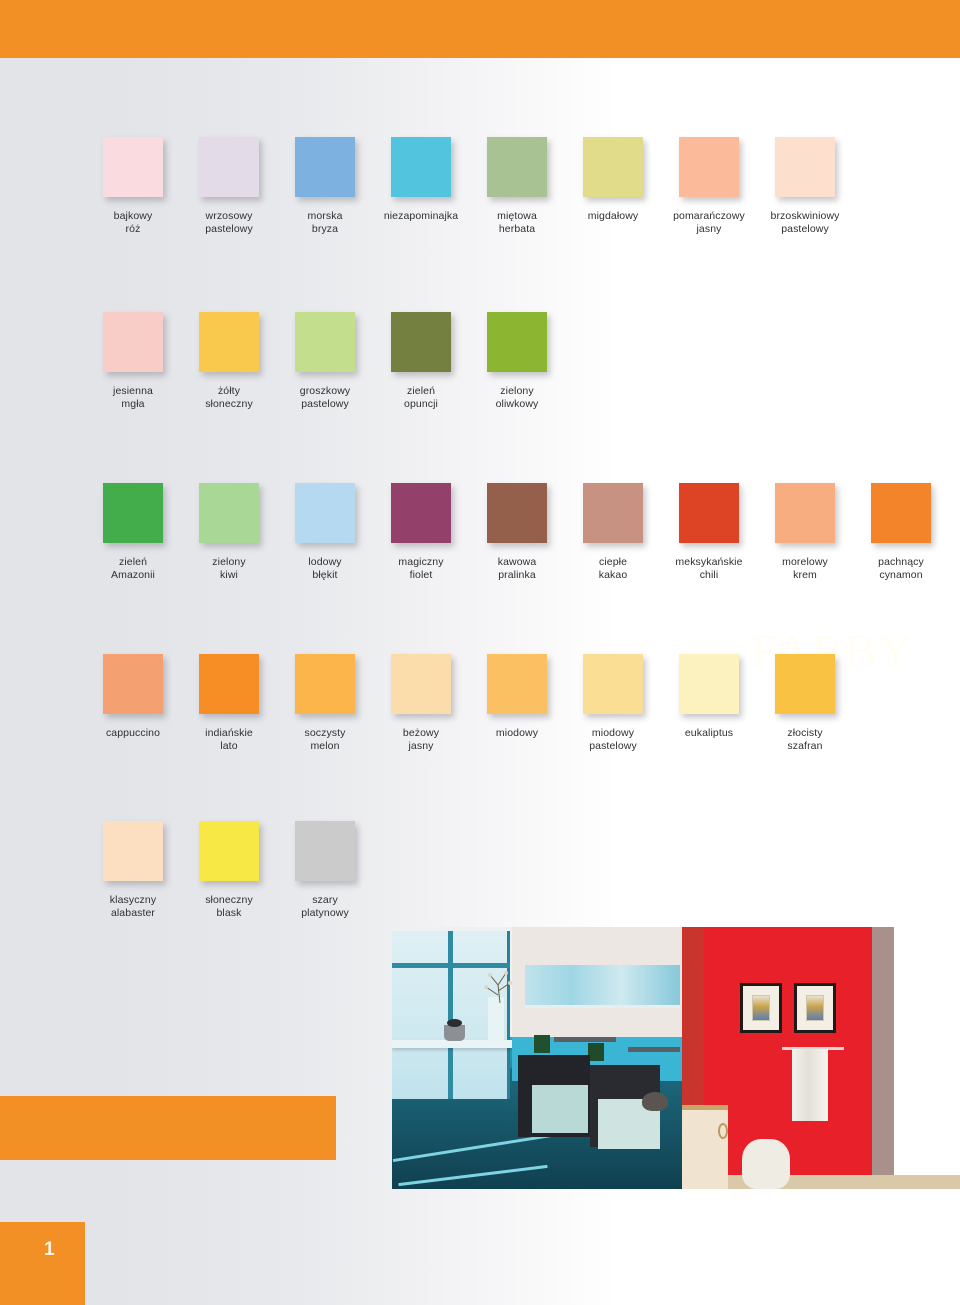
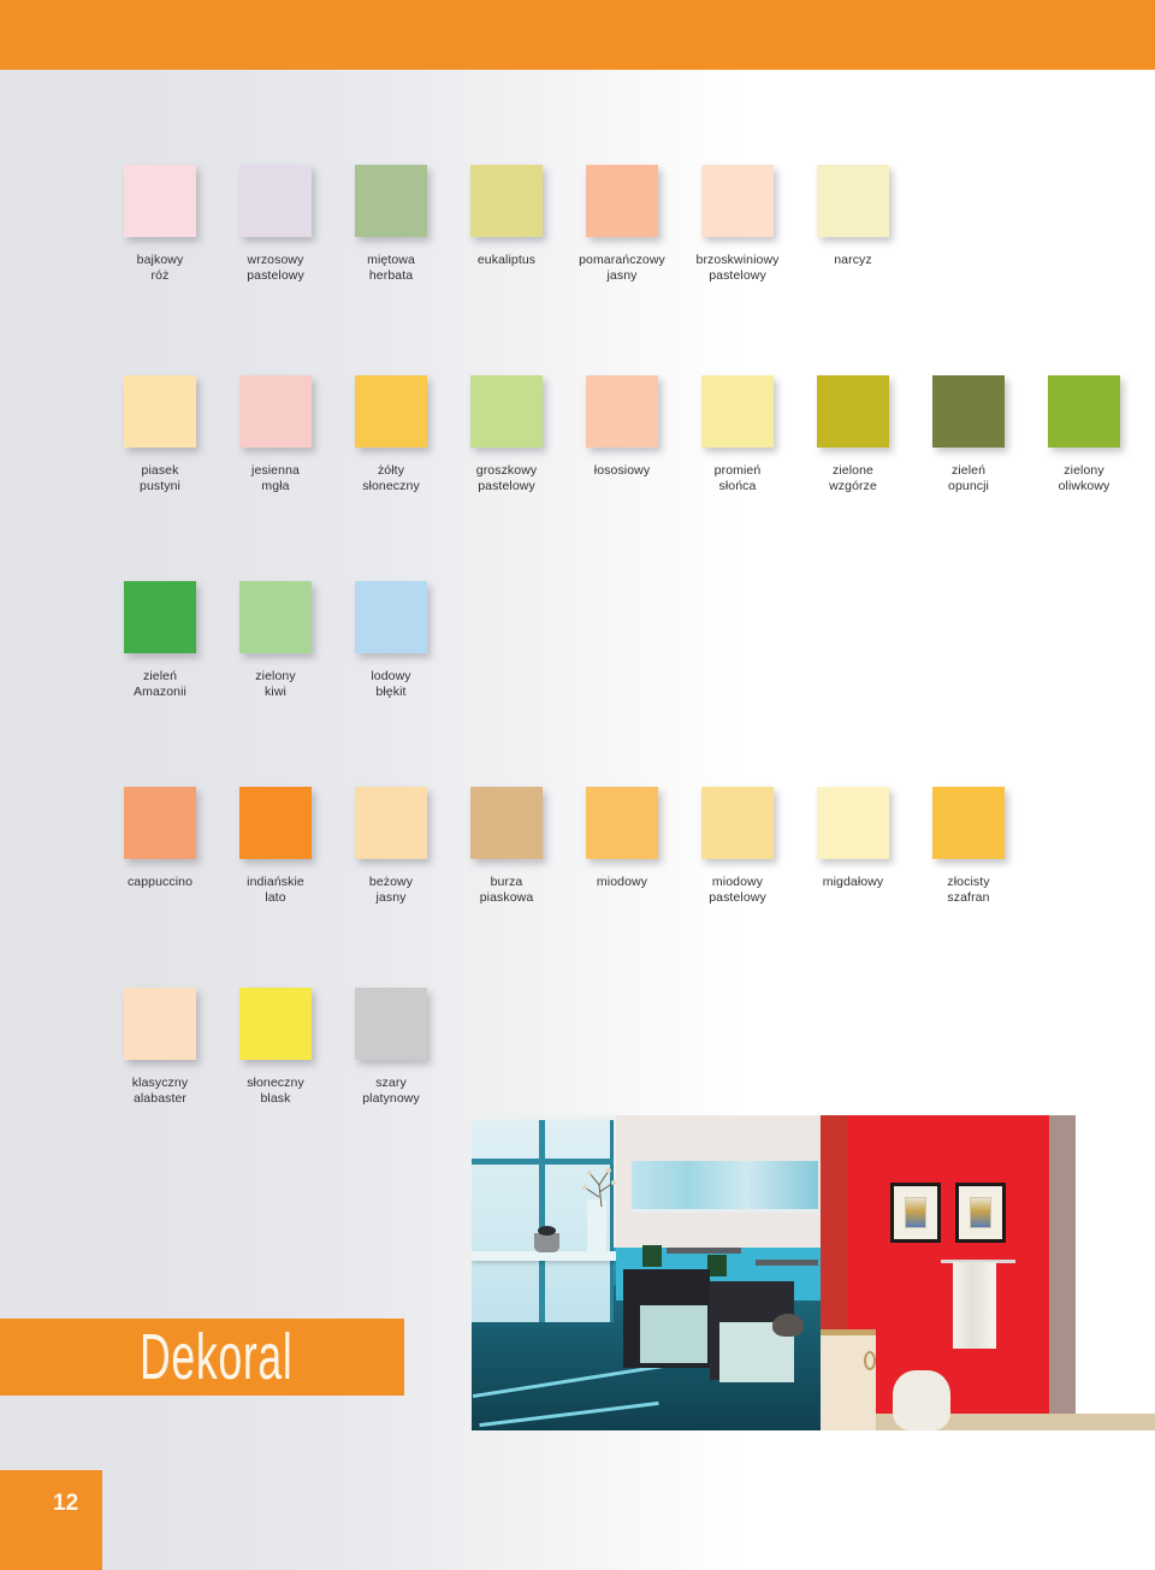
- FARBY
  bajkowy
  róż
  wrzosowy
  pastelowy
- morska
- bryza
- niezapominajka
  miętowa
  herbata
- migdałowy
+ eukaliptus
  pomarańczowy
  jasny
  brzoskwiniowy
  pastelowy
+ narcyz
+ piasek
+ pustyni
  jesienna
  mgła
  żółty
  słoneczny
  groszkowy
  pastelowy
+ łososiowy
+ promień
+ słońca
+ zielone
+ wzgórze
  zieleń
  opuncji
  zielony
  oliwkowy
  zieleń
  Amazonii
  zielony
  kiwi
  lodowy
  błękit
- magiczny
- fiolet
- kawowa
- pralinka
- ciepłe
- kakao
- meksykańskie
- chili
- morelowy
- krem
- pachnący
- cynamon
  cappuccino
  indiańskie
  lato
- soczysty
- melon
  beżowy
  jasny
+ burza
+ piaskowa
  miodowy
  miodowy
  pastelowy
- eukaliptus
+ migdałowy
  złocisty
  szafran
  klasyczny
  alabaster
  słoneczny
  blask
  szary
  platynowy
+ Dekoral
- 1
+ 12
